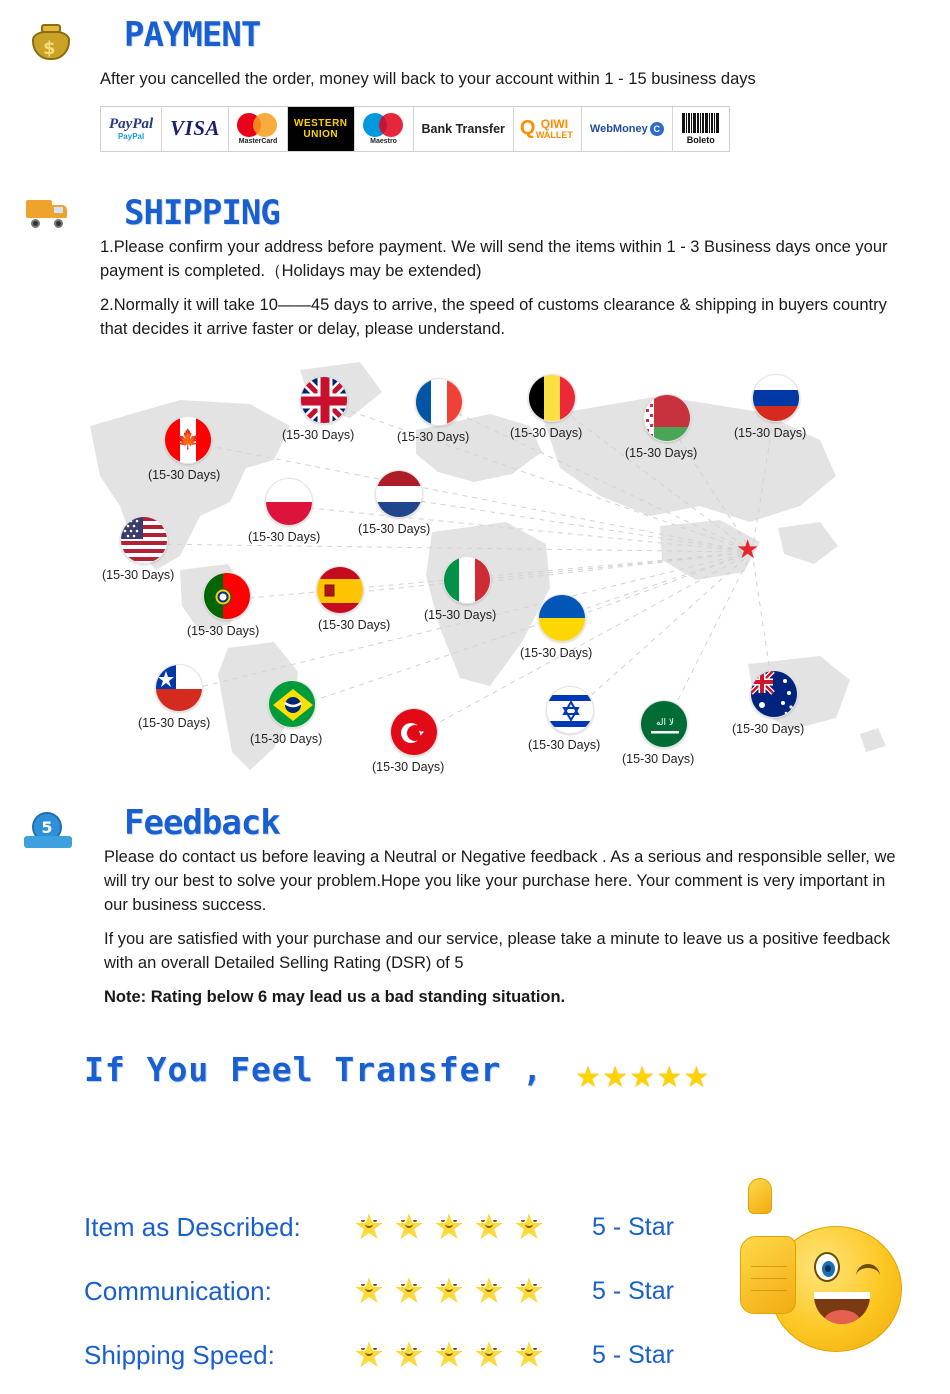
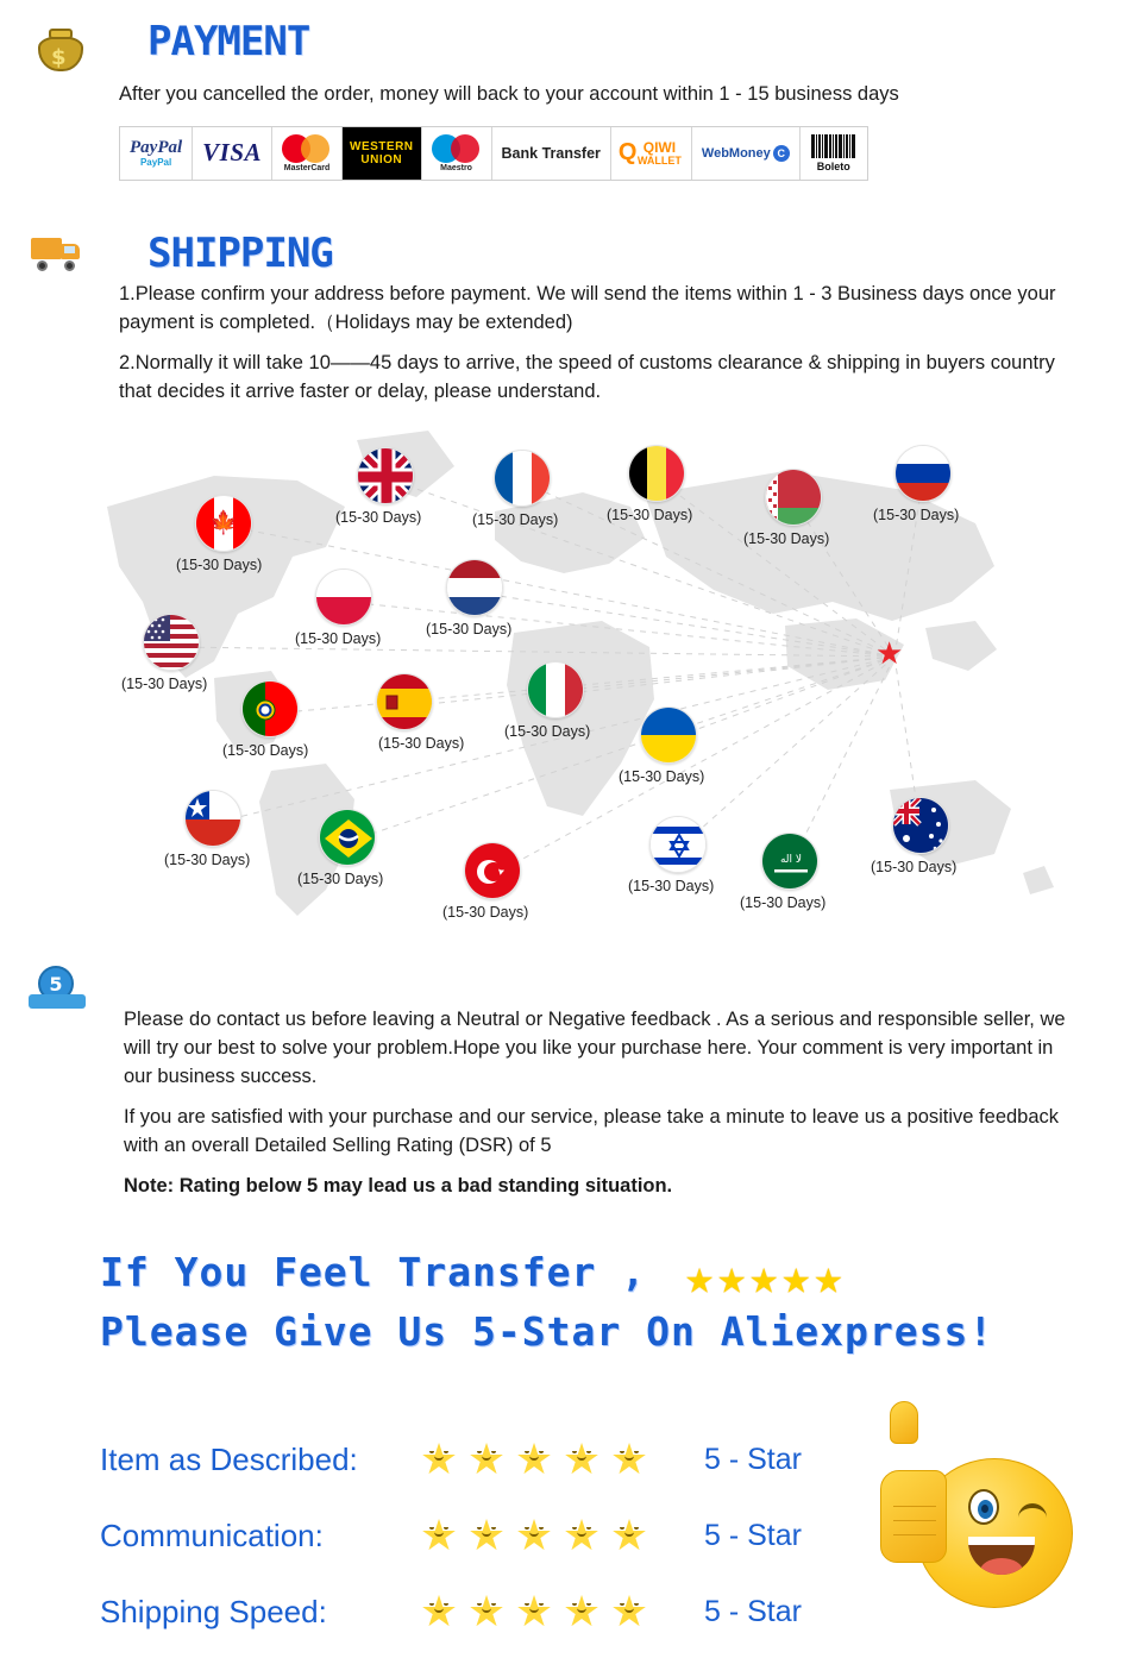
  $
  PAYMENT
  After you cancelled the order, money will back to your account within 1 - 15 business days
  PayPal
  PayPal
  VISA
  WESTERN
  UNION
  Bank Transfer
  Q
  QIWI
  WALLET
  WebMoney
  C
  Boleto
  SHIPPING
  1.Please confirm your address before payment. We will send the items within 1 - 3 Business days once your payment is completed.（Holidays may be extended)
  2.Normally it will take 10——45 days to arrive, the speed of customs clearance & shipping in buyers country that decides it arrive faster or delay, please understand.
  ★
  🍁
  (15-30 Days)
  (15-30 Days)
  (15-30 Days)
  (15-30 Days)
  (15-30 Days)
  (15-30 Days)
  (15-30 Days)
  (15-30 Days)
  (15-30 Days)
  (15-30 Days)
  (15-30 Days)
  (15-30 Days)
  (15-30 Days)
  (15-30 Days)
  (15-30 Days)
  (15-30 Days)
  (15-30 Days)
  لا اله
  (15-30 Days)
  (15-30 Days)
  5
- Feedback
  Please do contact us before leaving a Neutral or Negative feedback . As a serious and responsible seller, we will try our best to solve your problem.Hope you like your purchase here. Your comment is very important in our business success.
  If you are satisfied with your purchase and our service, please take a minute to leave us a positive feedback with an overall Detailed Selling Rating (DSR) of 5
- Note: Rating below 6 may lead us a bad standing situation.
+ Note: Rating below 5 may lead us a bad standing situation.
  If You Feel Transfer , ★★★★★
+ Please Give Us 5-Star On Aliexpress!
  Item as Described:
  ★
  ★
  ★
  ★
  ★
  5 - Star
  Communication:
  ★
  ★
  ★
  ★
  ★
  5 - Star
  Shipping Speed:
  ★
  ★
  ★
  ★
  ★
  5 - Star
